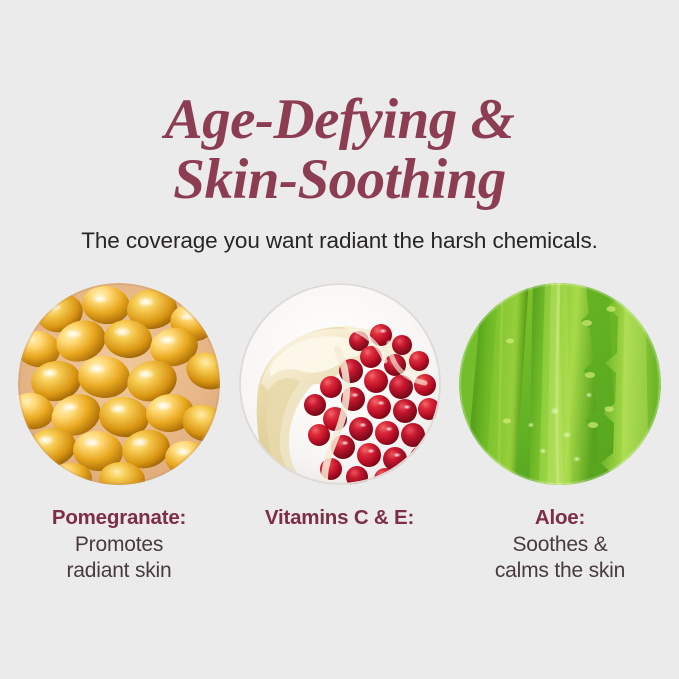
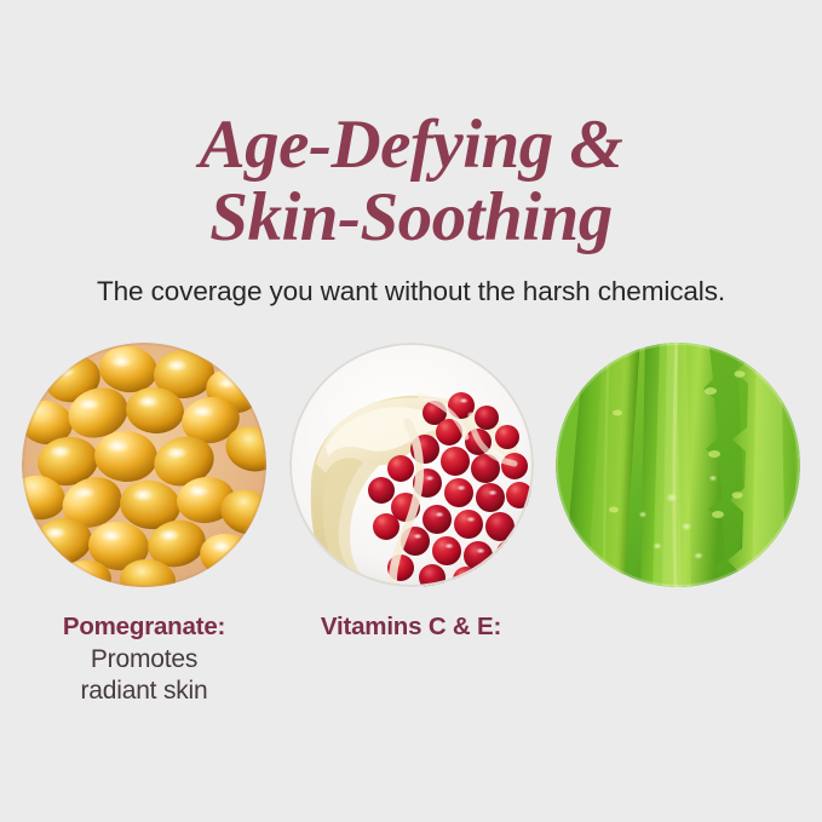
  Age-Defying &
  Skin-Soothing
- The coverage you want radiant the harsh chemicals.
+ The coverage you want without the harsh chemicals.
  Pomegranate:
  Promotes
  radiant skin
  Vitamins C & E:
- Aloe:
- Soothes &
- calms the skin
